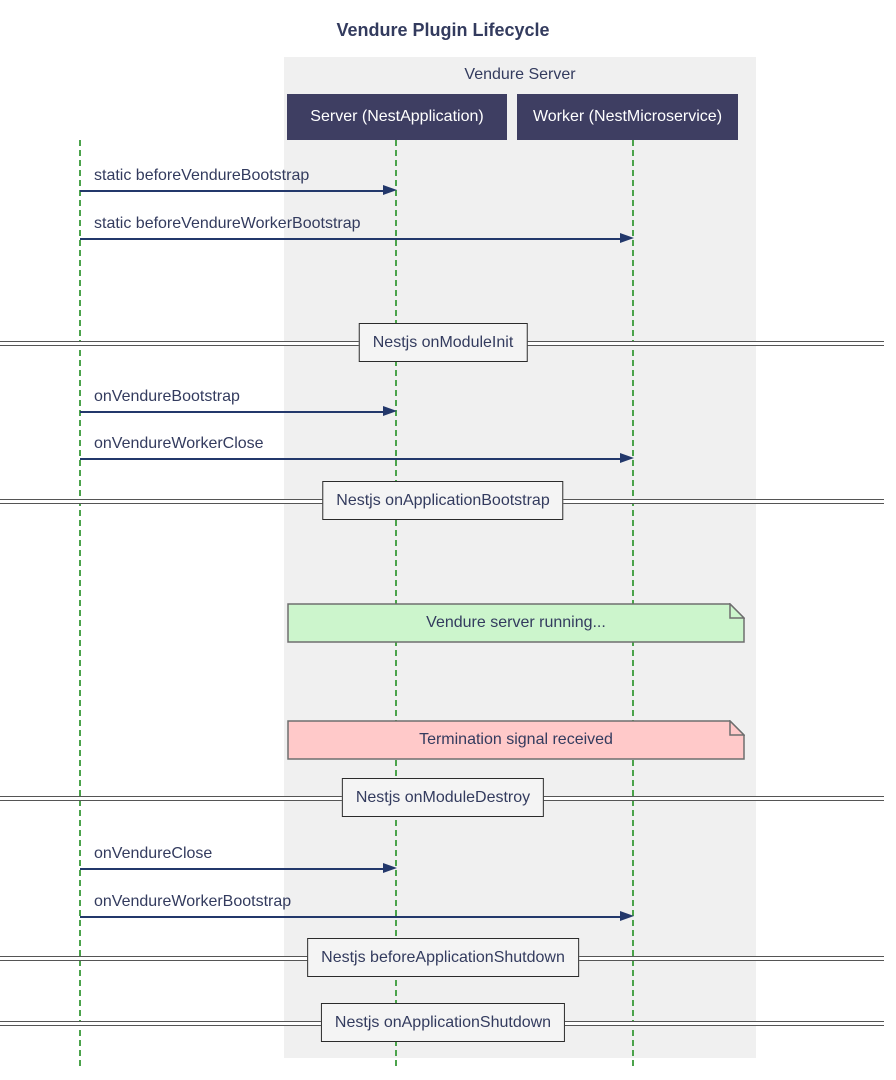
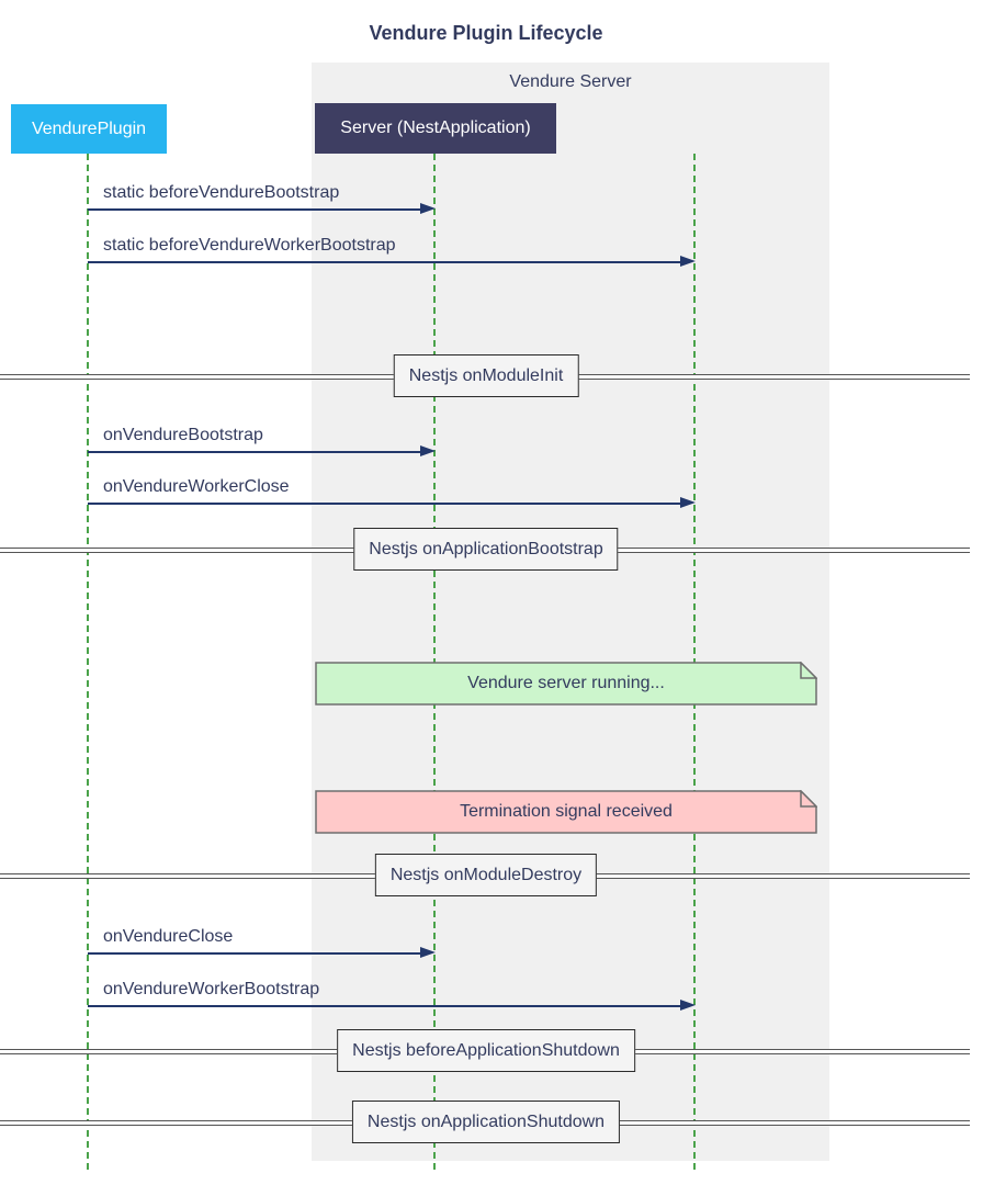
  Vendure Plugin Lifecycle
  Vendure Server
+ VendurePlugin
  Server (NestApplication)
- Worker (NestMicroservice)
  static beforeVendureBootstrap
  static beforeVendureWorkerBootstrap
  Nestjs onModuleInit
  onVendureBootstrap
  onVendureWorkerClose
  Nestjs onApplicationBootstrap
  Vendure server running...
  Termination signal received
  Nestjs onModuleDestroy
  onVendureClose
  onVendureWorkerBootstrap
  Nestjs beforeApplicationShutdown
  Nestjs onApplicationShutdown
